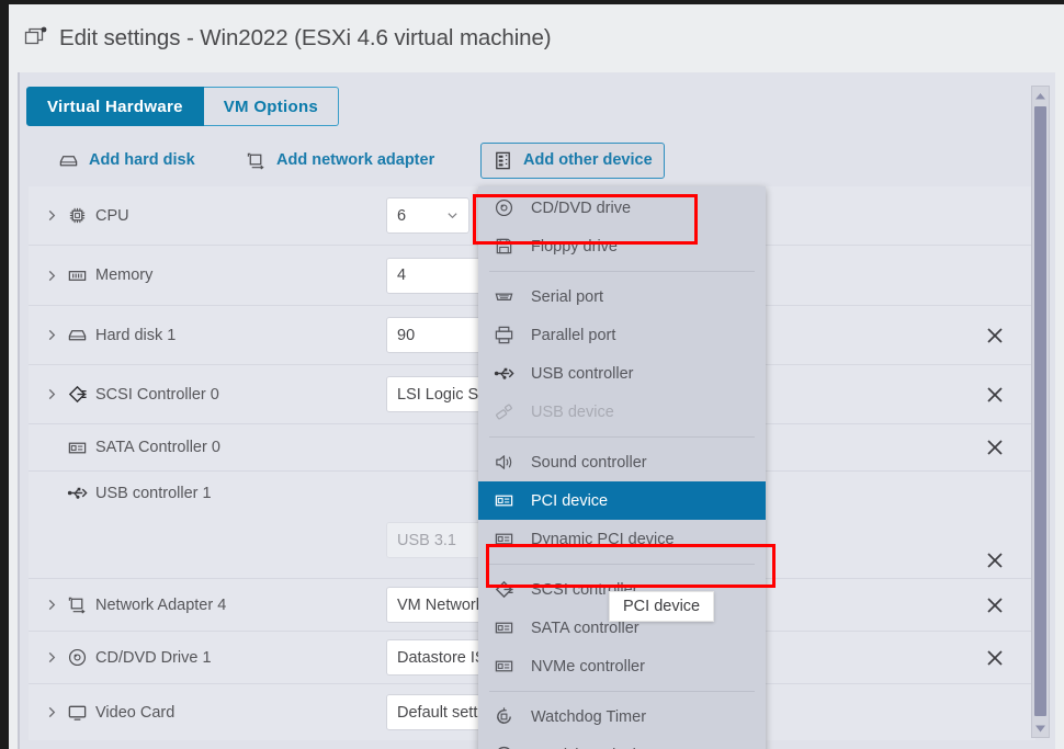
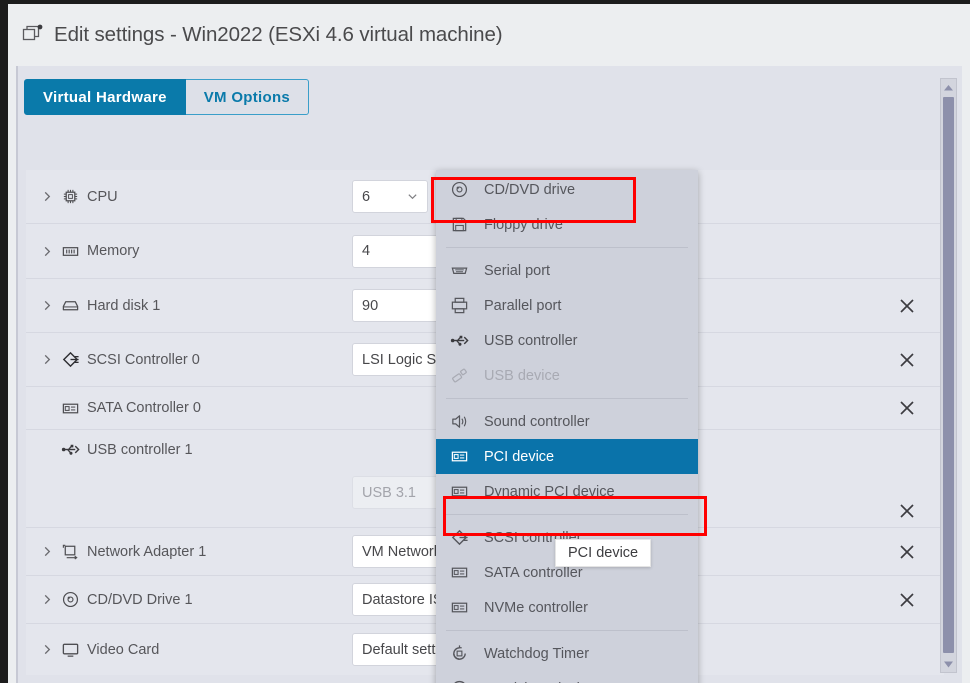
  Edit settings - Win2022 (ESXi 4.6 virtual machine)
  Virtual Hardware
  VM Options
- Add hard disk
- Add network adapter
- Add other device
  CPU
  6
  Memory
  4
  Hard disk 1
  90
  SCSI Controller 0
  LSI Logic S
  SATA Controller 0
  USB controller 1
  USB 3.1
- Network Adapter 4
+ Network Adapter 1
  VM Networ
  CD/DVD Drive 1
  Datastore I
  Video Card
  Default sett
  CD/DVD drive
  Floppy drive
  Serial port
  Parallel port
  USB controller
  USB device
  Sound controller
  PCI device
  Dynamic PCI device
  SCSI controller
  SATA controller
  NVMe controller
  Watchdog Timer
  PCI device
